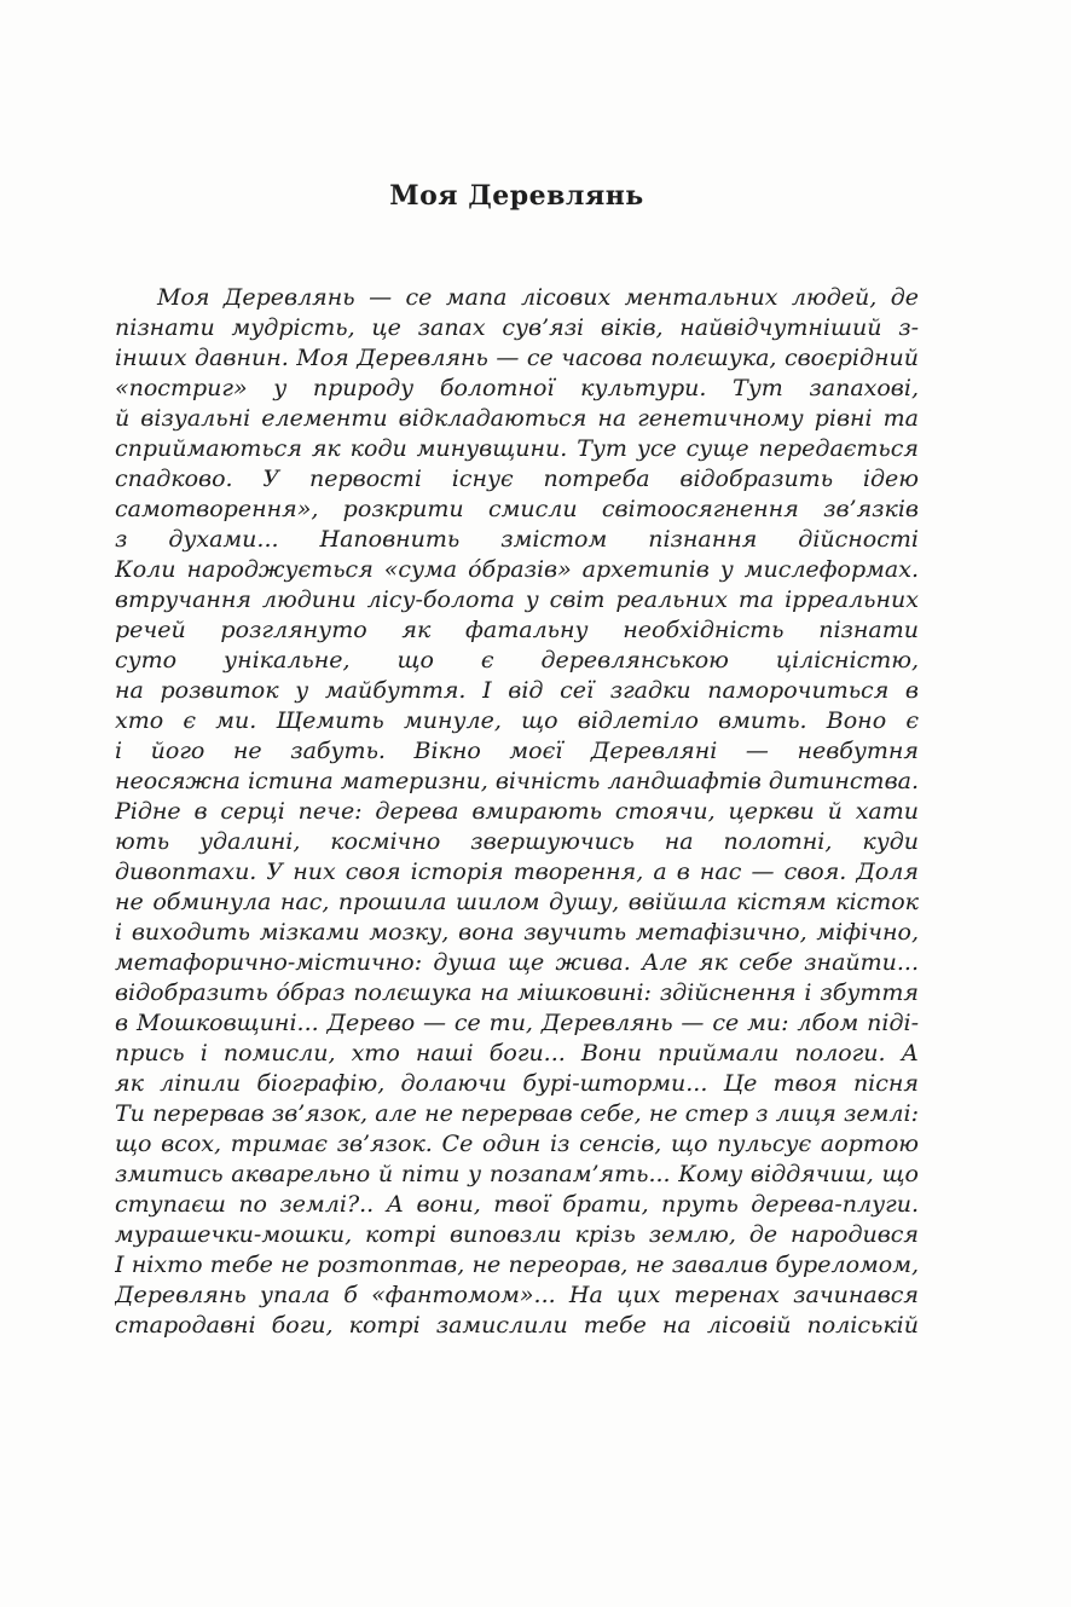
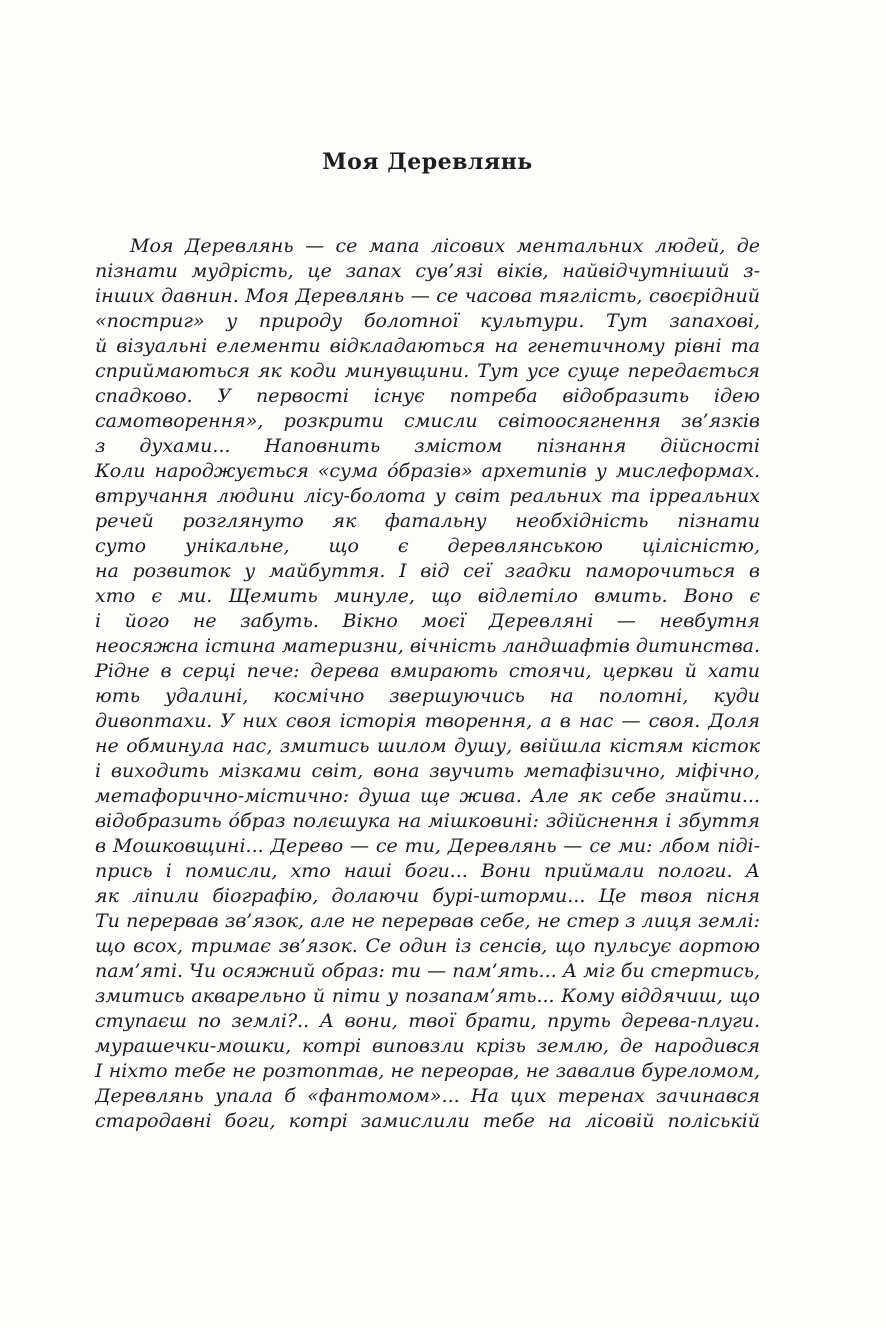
  Моя Деревлянь
  Моя Деревлянь — се мапа лісових ментальних людей, де
  пізнати мудрість, це запах сув’язі віків, найвідчутніший з-
- інших давнин. Моя Деревлянь — се часова полєшука, своєрідний
+ інших давнин. Моя Деревлянь — се часова тяглість, своєрідний
  «постриг» у природу болотної культури. Тут запахові,
  й візуальні елементи відкладаються на генетичному рівні та
  сприймаються як коди минувщини. Тут усе суще передається
  спадково. У первості існує потреба відобразить ідею
  самотворення», розкрити смисли світоосягнення зв’язків
  з духами... Наповнить змістом пізнання дійсності
  Коли народжується «сума о́бразів» архетипів у мислеформах.
  втручання людини лісу-болота у світ реальних та ірреальних
  речей розглянуто як фатальну необхідність пізнати
  суто унікальне, що є деревлянською цілісністю,
  на розвиток у майбуття. І від сеї згадки паморочиться в
  хто є ми. Щемить минуле, що відлетіло вмить. Воно є
  і його не забуть. Вікно моєї Деревляні — невбутня
  неосяжна істина материзни, вічність ландшафтів дитинства.
  Рідне в серці пече: дерева вмирають стоячи, церкви й хати
  ють удалині, космічно звершуючись на полотні, куди
  дивоптахи. У них своя історія творення, а в нас — своя. Доля
- не обминула нас, прошила шилом душу, ввійшла кістям кісток
+ не обминула нас, змитись шилом душу, ввійшла кістям кісток
- і виходить мізками мозку, вона звучить метафізично, міфічно,
+ і виходить мізками світ, вона звучить метафізично, міфічно,
  метафорично-містично: душа ще жива. Але як себе знайти...
  відобразить о́браз полєшука на мішковині: здійснення і збуття
  в Мошковщині... Дерево — се ти, Деревлянь — се ми: лбом піді-
  прись і помисли, хто наші боги... Вони приймали пологи. А
  як ліпили біографію, долаючи бурі-шторми... Це твоя пісня
  Ти перервав зв’язок, але не перервав себе, не стер з лиця землі:
  що всох, тримає зв’язок. Се один із сенсів, що пульсує аортою
+ пам’яті. Чи осяжний образ: ти — пам’ять... А міг би стертись,
  змитись акварельно й піти у позапам’ять... Кому віддячиш, що
  ступаєш по землі?.. А вони, твої брати, пруть дерева-плуги.
  мурашечки-мошки, котрі виповзли крізь землю, де народився
  І ніхто тебе не розтоптав, не переорав, не завалив буреломом,
  Деревлянь упала б «фантомом»... На цих теренах зачинався
  стародавні боги, котрі замислили тебе на лісовій поліській
